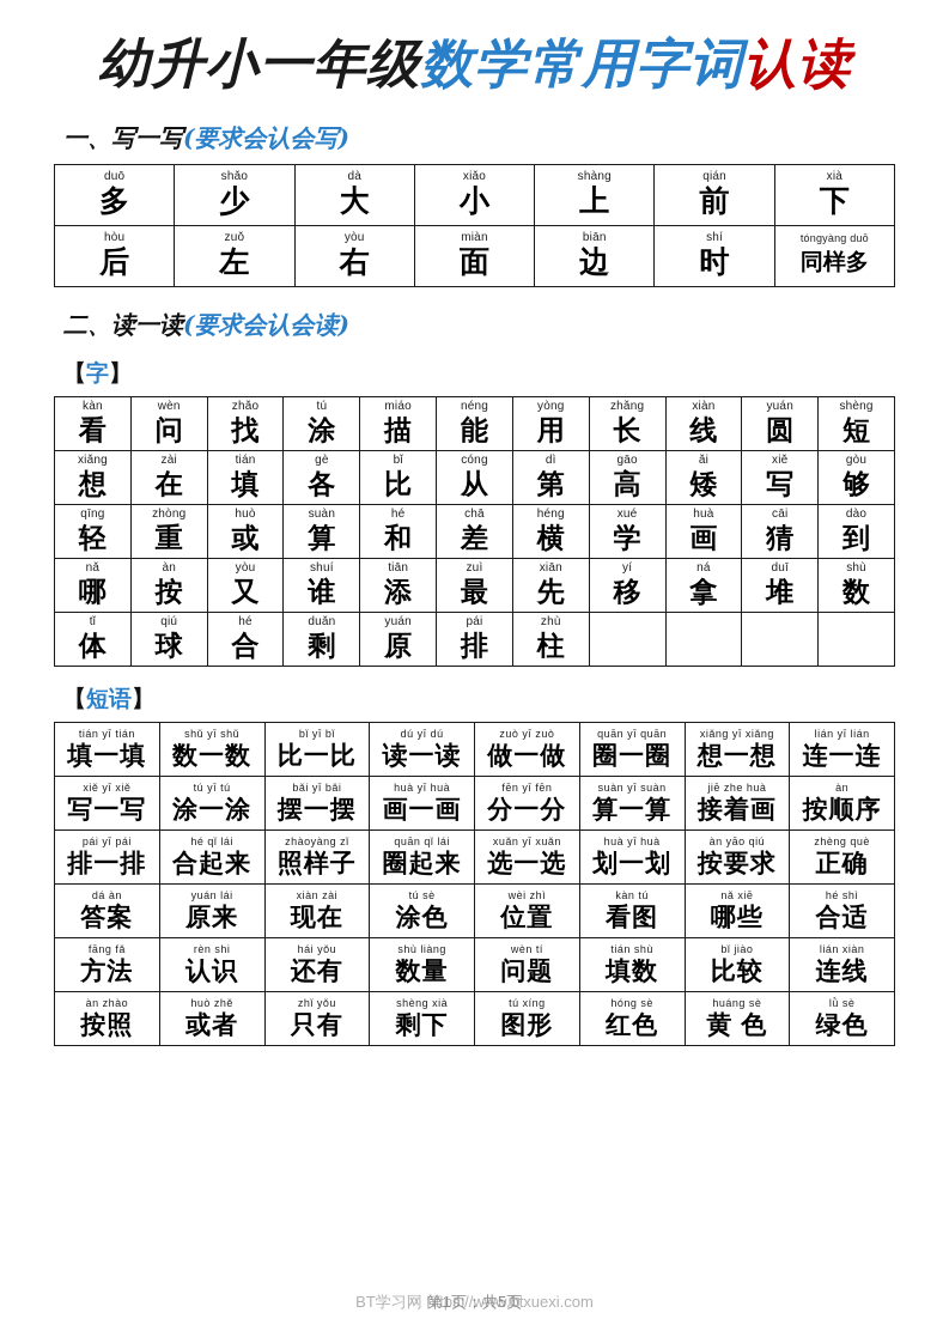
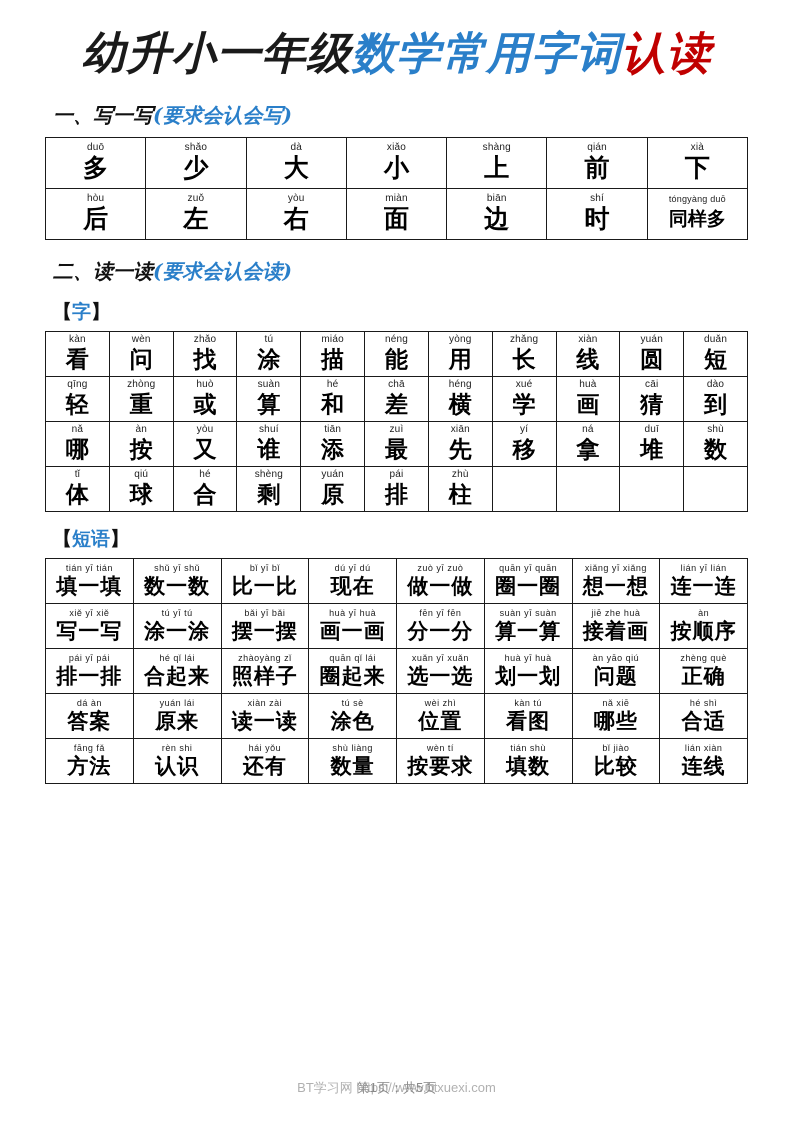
  幼升小一年级数学常用字词认读
  一、写一写(要求会认会写)
  duō多	shǎo少	dà大	xiǎo小	shàng上	qián前	xià下
  hòu后	zuǒ左	yòu右	miàn面	biān边	shí时	tóngyàng duō同样多
  二、读一读(要求会认会读)
  【字】
- kàn看	wèn问	zhǎo找	tú涂	miáo描	néng能	yòng用	zhǎng长	xiàn线	yuán圆	shèng短
+ kàn看	wèn问	zhǎo找	tú涂	miáo描	néng能	yòng用	zhǎng长	xiàn线	yuán圆	duǎn短
- xiǎng想	zài在	tián填	gè各	bǐ比	cóng从	dì第	gāo高	ǎi矮	xiě写	gòu够
  qīng轻	zhòng重	huò或	suàn算	hé和	chā差	héng横	xué学	huà画	cāi猜	dào到
  nǎ哪	àn按	yòu又	shuí谁	tiān添	zuì最	xiān先	yí移	ná拿	duī堆	shù数
- tǐ体	qiú球	hé合	duǎn剩	yuán原	pái排	zhù柱
+ tǐ体	qiú球	hé合	shèng剩	yuán原	pái排	zhù柱
  【短语】
- tián yī tián填一填	shǔ yī shǔ数一数	bǐ yī bǐ比一比	dú yī dú读一读	zuò yī zuò做一做	quān yī quān圈一圈	xiǎng yī xiǎng想一想	lián yī lián连一连
+ tián yī tián填一填	shǔ yī shǔ数一数	bǐ yī bǐ比一比	dú yī dú现在	zuò yī zuò做一做	quān yī quān圈一圈	xiǎng yī xiǎng想一想	lián yī lián连一连
  xiě yī xiě写一写	tú yī tú涂一涂	bǎi yī bǎi摆一摆	huà yī huà画一画	fēn yī fēn分一分	suàn yī suàn算一算	jiē zhe huà接着画	àn按顺序
- pái yī pái排一排	hé qǐ lái合起来	zhàoyàng zǐ照样子	quān qǐ lái圈起来	xuǎn yī xuǎn选一选	huà yī huà划一划	àn yāo qiú按要求	zhèng què正确
+ pái yī pái排一排	hé qǐ lái合起来	zhàoyàng zǐ照样子	quān qǐ lái圈起来	xuǎn yī xuǎn选一选	huà yī huà划一划	àn yāo qiú问题	zhèng què正确
- dá àn答案	yuán lái原来	xiàn zài现在	tú sè涂色	wèi zhì位置	kàn tú看图	nǎ xiē哪些	hé shì合适
+ dá àn答案	yuán lái原来	xiàn zài读一读	tú sè涂色	wèi zhì位置	kàn tú看图	nǎ xiē哪些	hé shì合适
- fāng fǎ方法	rèn shi认识	hái yǒu还有	shù liàng数量	wèn tí问题	tián shù填数	bǐ jiào比较	lián xiàn连线
+ fāng fǎ方法	rèn shi认识	hái yǒu还有	shù liàng数量	wèn tí按要求	tián shù填数	bǐ jiào比较	lián xiàn连线
- àn zhào按照	huò zhě或者	zhǐ yǒu只有	shèng xià剩下	tú xíng图形	hóng sè红色	huáng sè黄 色	lǜ sè绿色
  BT学习网 https://www.btxuexi.com
  第1页；共5页
